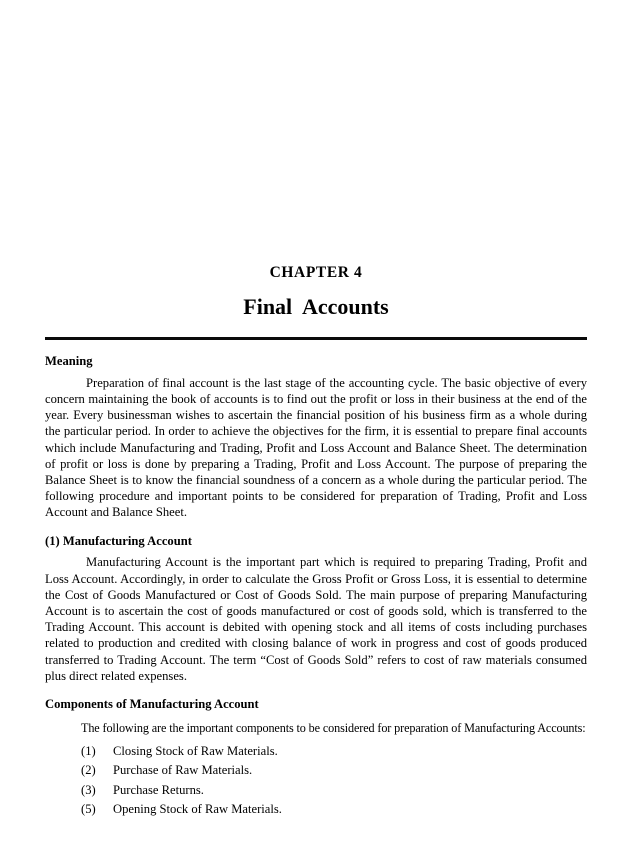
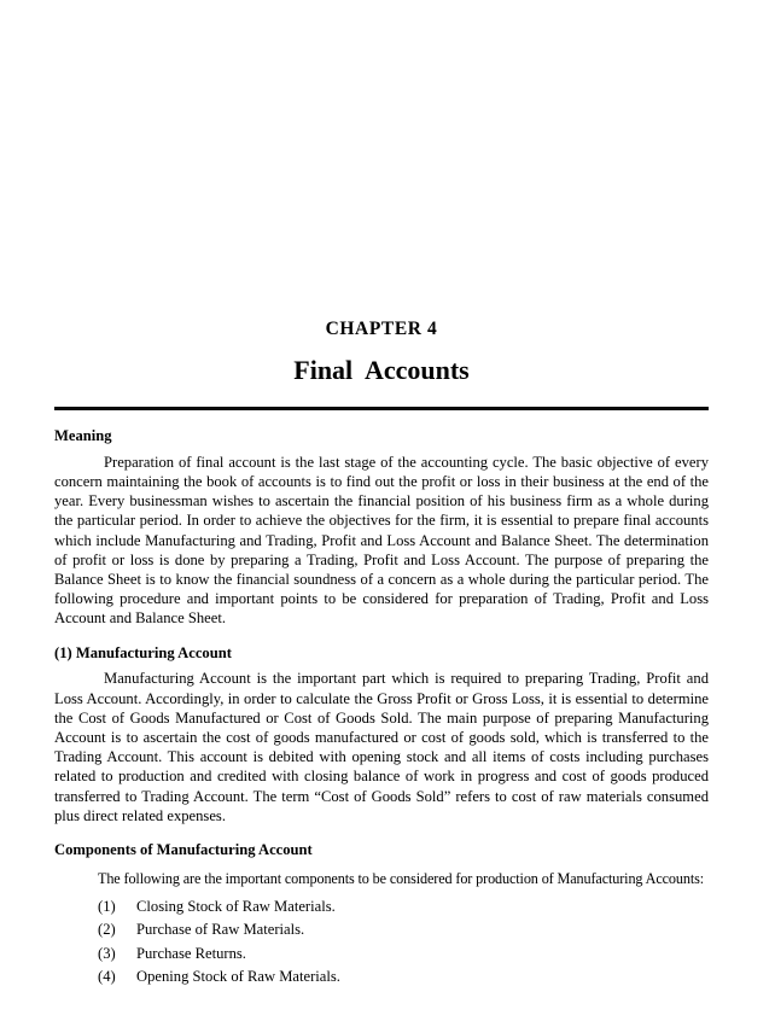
  CHAPTER 4
  Final Accounts
  Meaning
  Preparation of final account is the last stage of the accounting cycle. The basic objective of every concern maintaining the book of accounts is to find out the profit or loss in their business at the end of the year. Every businessman wishes to ascertain the financial position of his business firm as a whole during the particular period. In order to achieve the objectives for the firm, it is essential to prepare final accounts which include Manufacturing and Trading, Profit and Loss Account and Balance Sheet. The determination of profit or loss is done by preparing a Trading, Profit and Loss Account. The purpose of preparing the Balance Sheet is to know the financial soundness of a concern as a whole during the particular period. The following procedure and important points to be considered for preparation of Trading, Profit and Loss Account and Balance Sheet.
  (1) Manufacturing Account
  Manufacturing Account is the important part which is required to preparing Trading, Profit and Loss Account. Accordingly, in order to calculate the Gross Profit or Gross Loss, it is essential to determine the Cost of Goods Manufactured or Cost of Goods Sold. The main purpose of preparing Manufacturing Account is to ascertain the cost of goods manufactured or cost of goods sold, which is transferred to the Trading Account. This account is debited with opening stock and all items of costs including purchases related to production and credited with closing balance of work in progress and cost of goods produced transferred to Trading Account. The term “Cost of Goods Sold” refers to cost of raw materials consumed plus direct related expenses.
  Components of Manufacturing Account
- The following are the important components to be considered for preparation of Manufacturing Accounts:
+ The following are the important components to be considered for production of Manufacturing Accounts:
  (1)
  Closing Stock of Raw Materials.
  (2)
  Purchase of Raw Materials.
  (3)
  Purchase Returns.
- (5)
+ (4)
  Opening Stock of Raw Materials.
